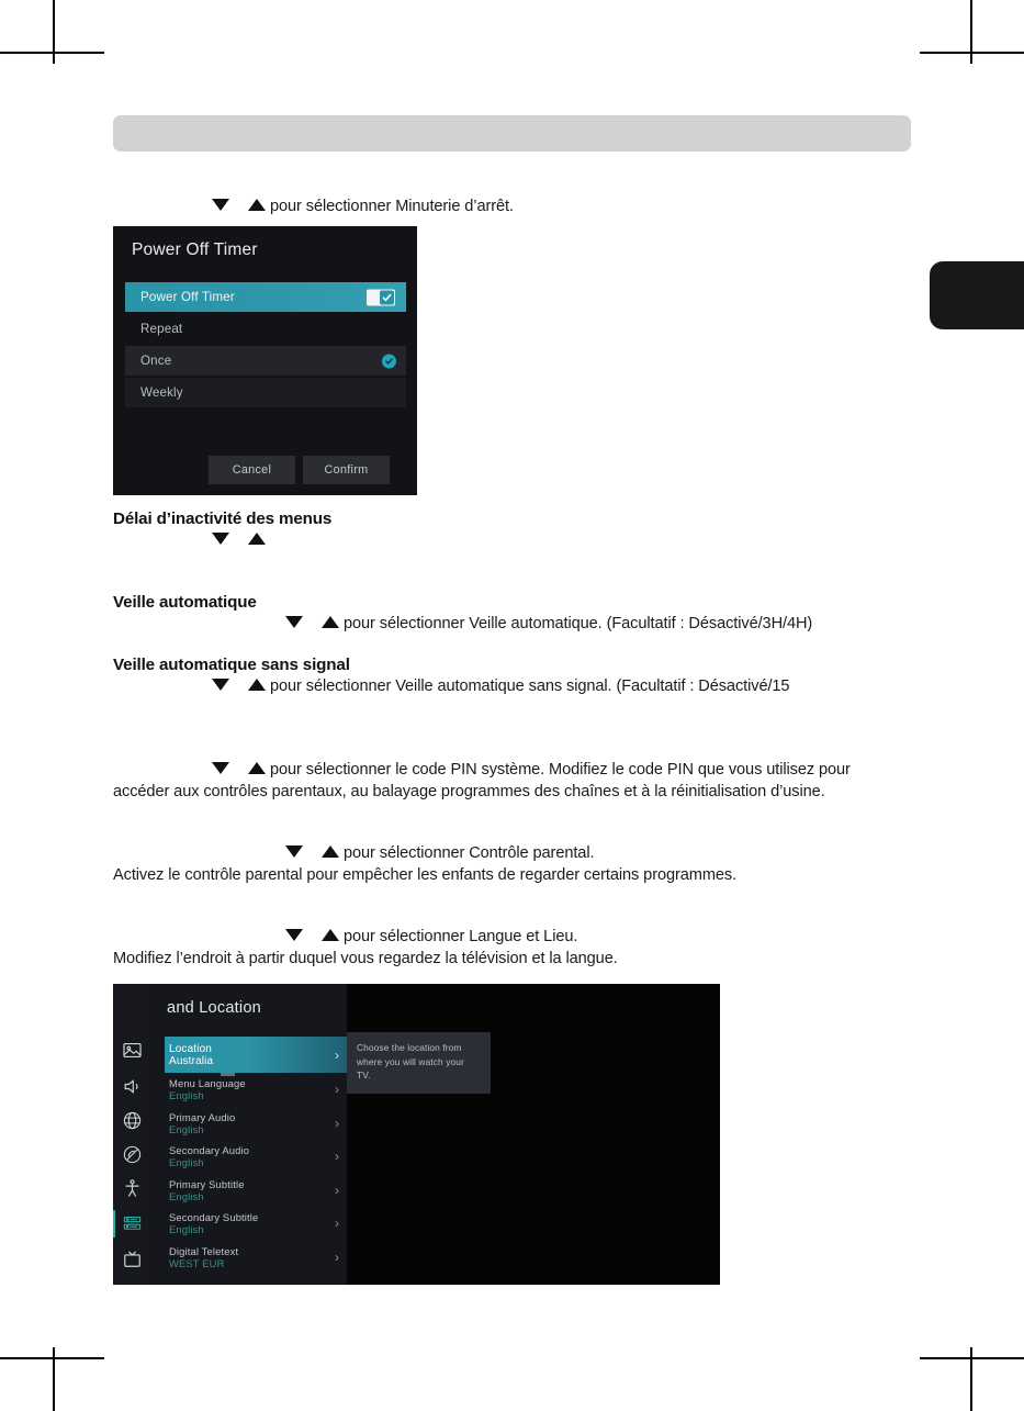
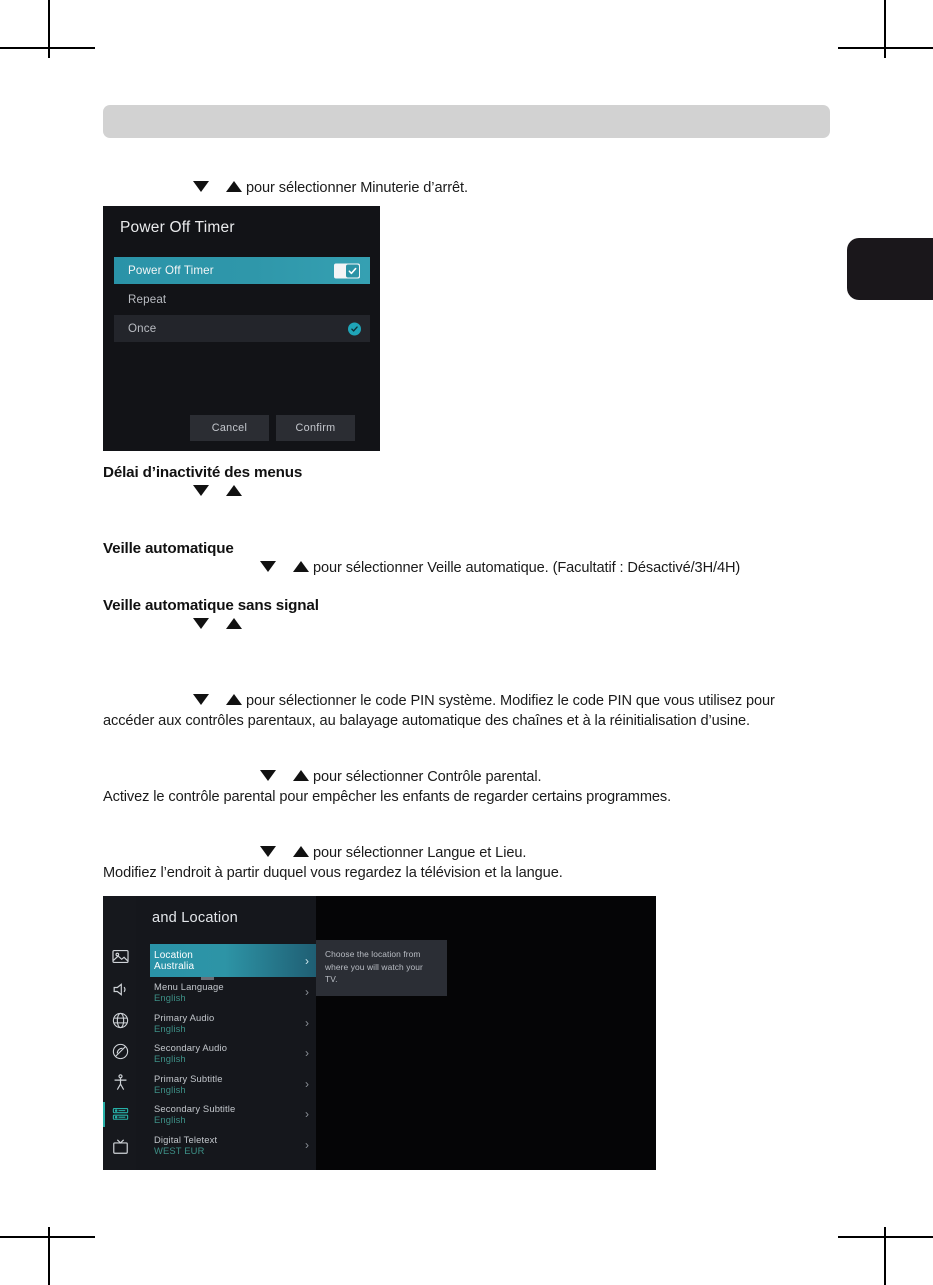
  pour sélectionner Minuterie d’arrêt.
  Power Off Timer
  Power Off Timer
  Repeat
  Once
- Weekly
  Cancel
  Confirm
  Délai d’inactivité des menus
  Veille automatique
  pour sélectionner Veille automatique. (Facultatif : Désactivé/3H/4H)
  Veille automatique sans signal
- pour sélectionner Veille automatique sans signal. (Facultatif : Désactivé/15
  pour sélectionner le code PIN système. Modifiez le code PIN que vous utilisez pour
- accéder aux contrôles parentaux, au balayage programmes des chaînes et à la réinitialisation d’usine.
+ accéder aux contrôles parentaux, au balayage automatique des chaînes et à la réinitialisation d’usine.
  pour sélectionner Contrôle parental.
  Activez le contrôle parental pour empêcher les enfants de regarder certains programmes.
  pour sélectionner Langue et Lieu.
  Modifiez l’endroit à partir duquel vous regardez la télévision et la langue.
  and Location
  Location
  Australia
  ›
  Menu Language
  English
  ›
  Primary Audio
  English
  ›
  Secondary Audio
  English
  ›
  Primary Subtitle
  English
  ›
  Secondary Subtitle
  English
  ›
  Digital Teletext
  WEST EUR
  ›
  Choose the location from where you will watch your TV.
